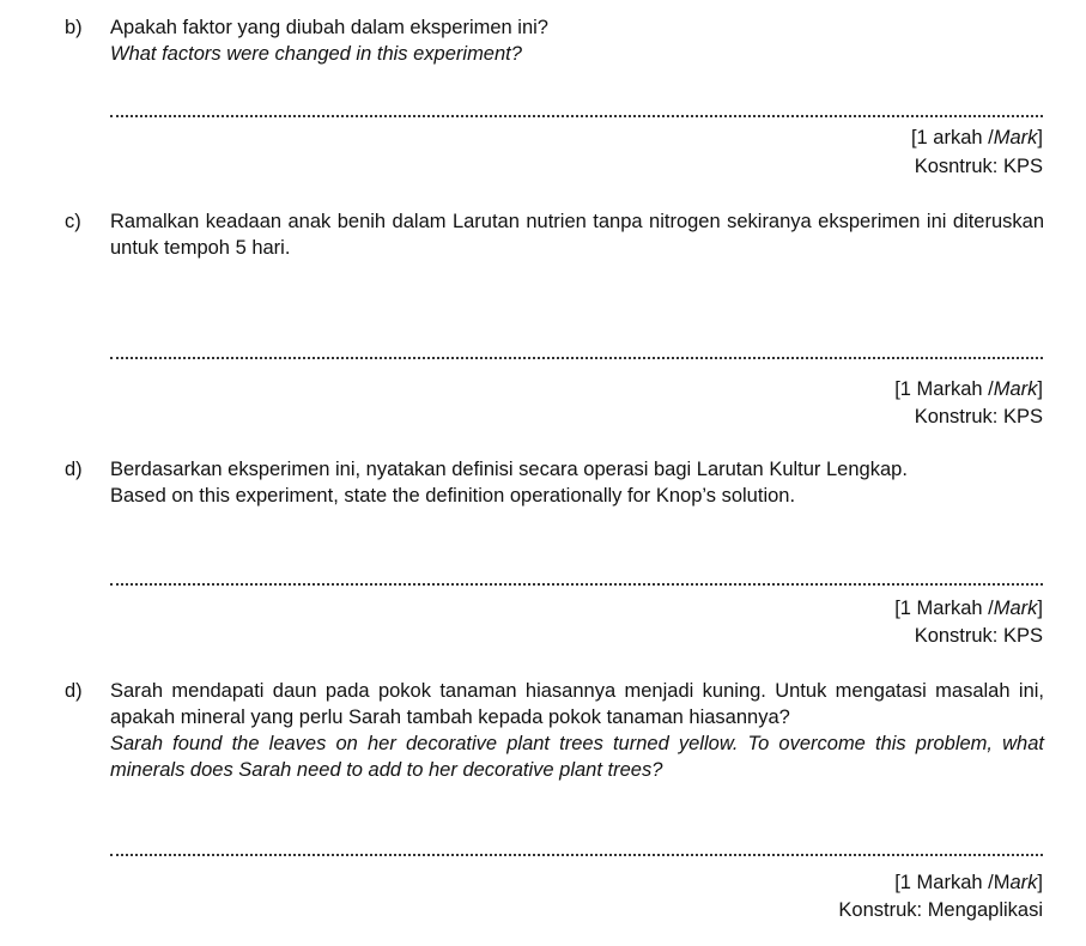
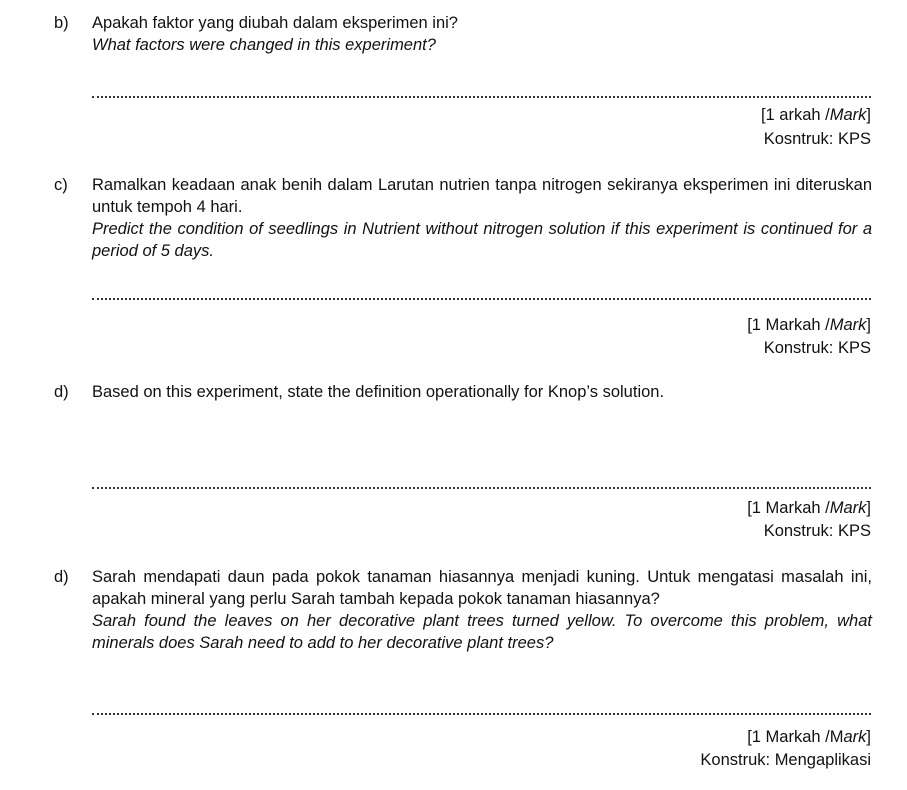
  b)
  Apakah faktor yang diubah dalam eksperimen ini?
  What factors were changed in this experiment?
  [1 arkah /Mark]
  Kosntruk: KPS
  c)
- Ramalkan keadaan anak benih dalam Larutan nutrien tanpa nitrogen sekiranya eksperimen ini diteruskan untuk tempoh 5 hari.
+ Ramalkan keadaan anak benih dalam Larutan nutrien tanpa nitrogen sekiranya eksperimen ini diteruskan untuk tempoh 4 hari.
+ Predict the condition of seedlings in Nutrient without nitrogen solution if this experiment is continued for a period of 5 days.
  [1 Markah /Mark]
  Konstruk: KPS
  d)
- Berdasarkan eksperimen ini, nyatakan definisi secara operasi bagi Larutan Kultur Lengkap.
  Based on this experiment, state the definition operationally for Knop’s solution.
  [1 Markah /Mark]
  Konstruk: KPS
  d)
  Sarah mendapati daun pada pokok tanaman hiasannya menjadi kuning. Untuk mengatasi masalah ini, apakah mineral yang perlu Sarah tambah kepada pokok tanaman hiasannya?
  Sarah found the leaves on her decorative plant trees turned yellow. To overcome this problem, what minerals does Sarah need to add to her decorative plant trees?
  [1 Markah /Mark]
  Konstruk: Mengaplikasi
